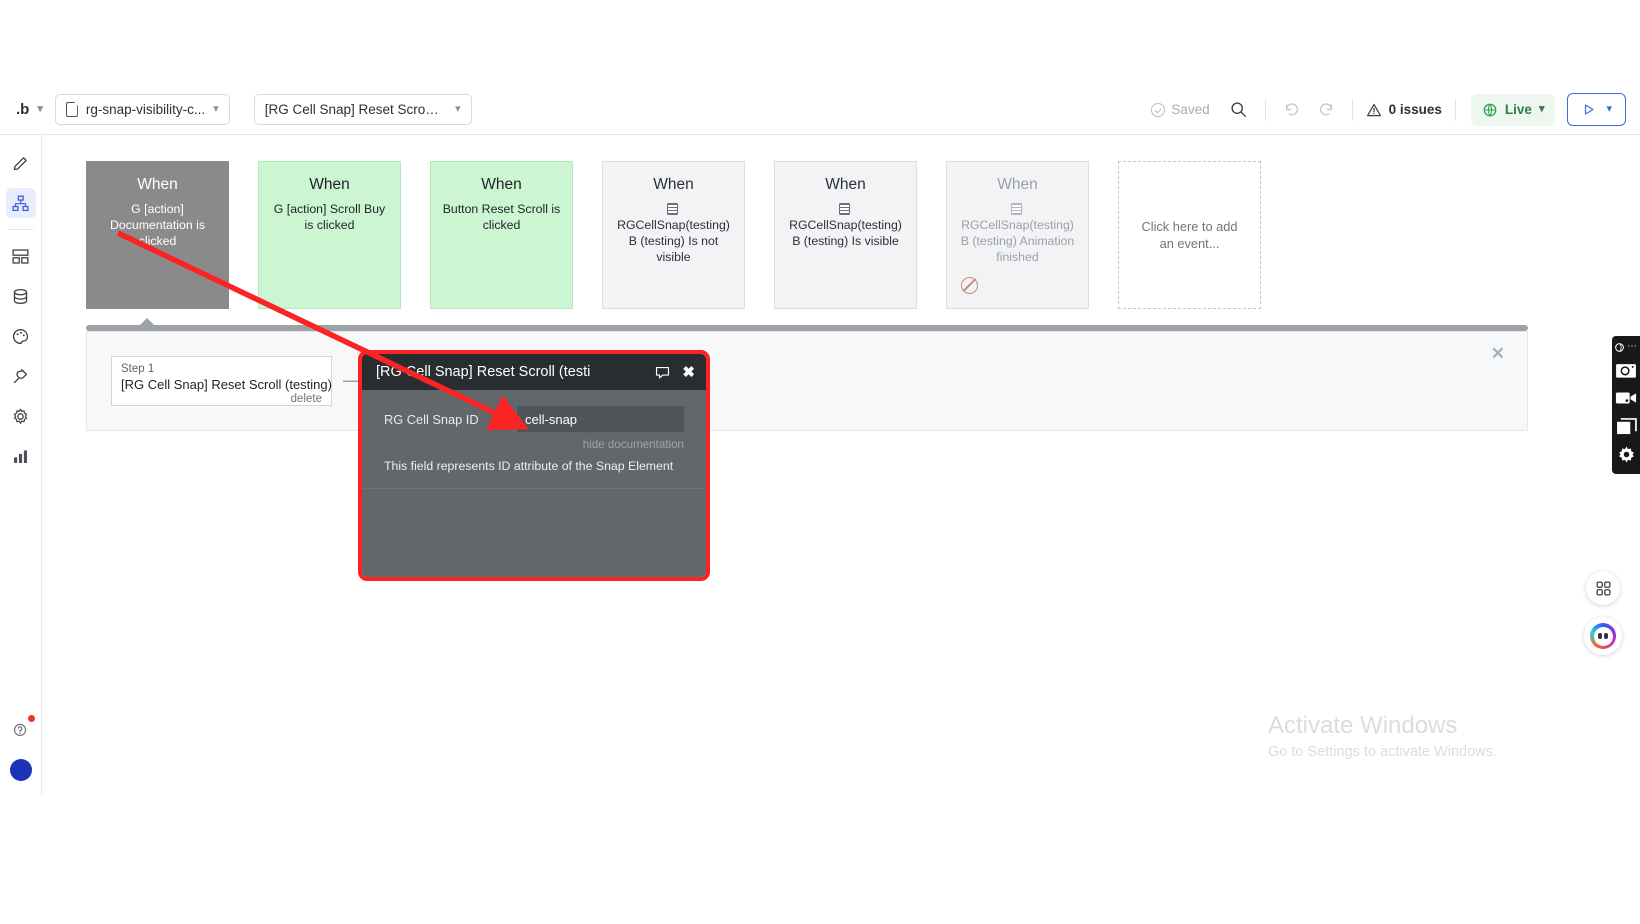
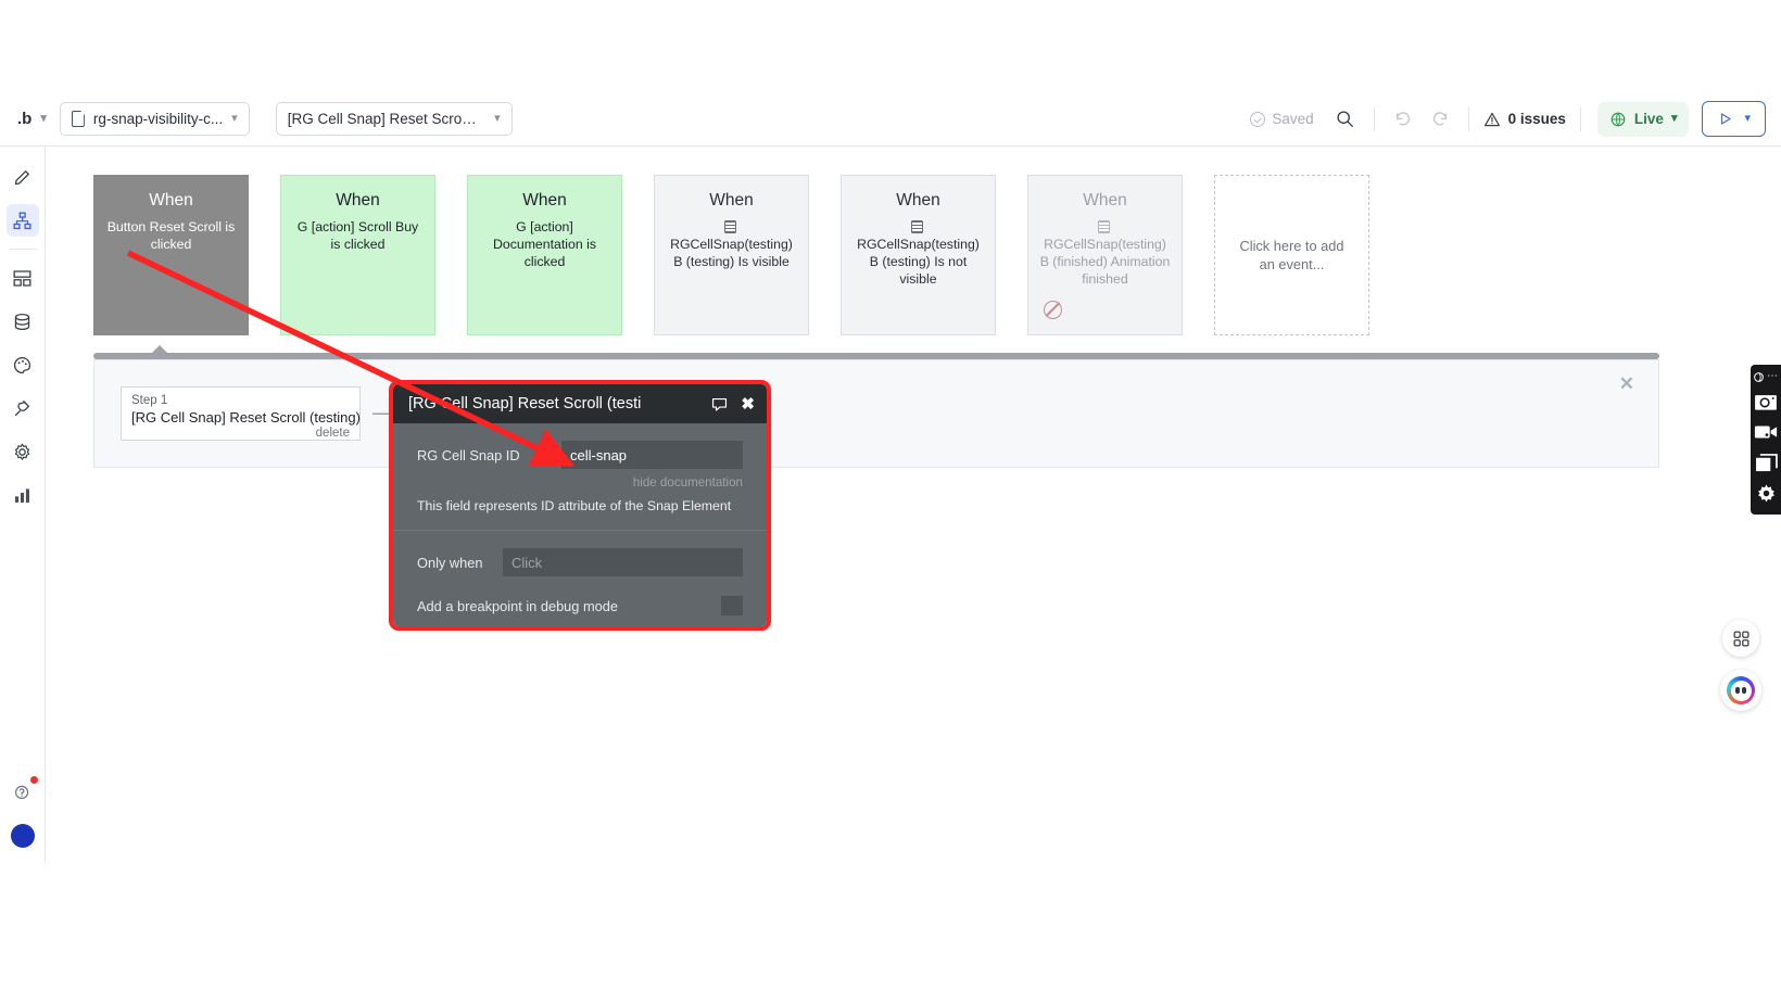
  .b
  ▾
  rg-snap-visibility-c...
  ▾
  [RG Cell Snap] Reset Scroll .
  ▾
  Saved
  0 issues
  Live
  ▾
  ▾
  When
- G [action] Documentation is clicked
+ Button Reset Scroll is clicked
  When
  G [action] Scroll Buy is clicked
  When
- Button Reset Scroll is clicked
+ G [action] Documentation is clicked
  When
- RGCellSnap(testing) B (testing) Is not visible
+ RGCellSnap(testing) B (testing) Is visible
  When
- RGCellSnap(testing) B (testing) Is visible
+ RGCellSnap(testing) B (testing) Is not visible
  When
- RGCellSnap(testing) B (testing) Animation finished
+ RGCellSnap(testing) B (finished) Animation finished
  Click here to add an event...
  ✕
  Step 1
  [RG Cell Snap] Reset Scroll (testin
  delete
  ⟶
  [RGell Snap] Reset Scroll (testi
  ✖
  RG Cell Snap ID
  cell-snap
  hide documentation
  This field represents ID attribute of the Snap Element
+ Only when
+ Click
+ Add a breakpoint in debug mode
  ⋯
- Activate Windows
- Go to Settings to activate Windows.
